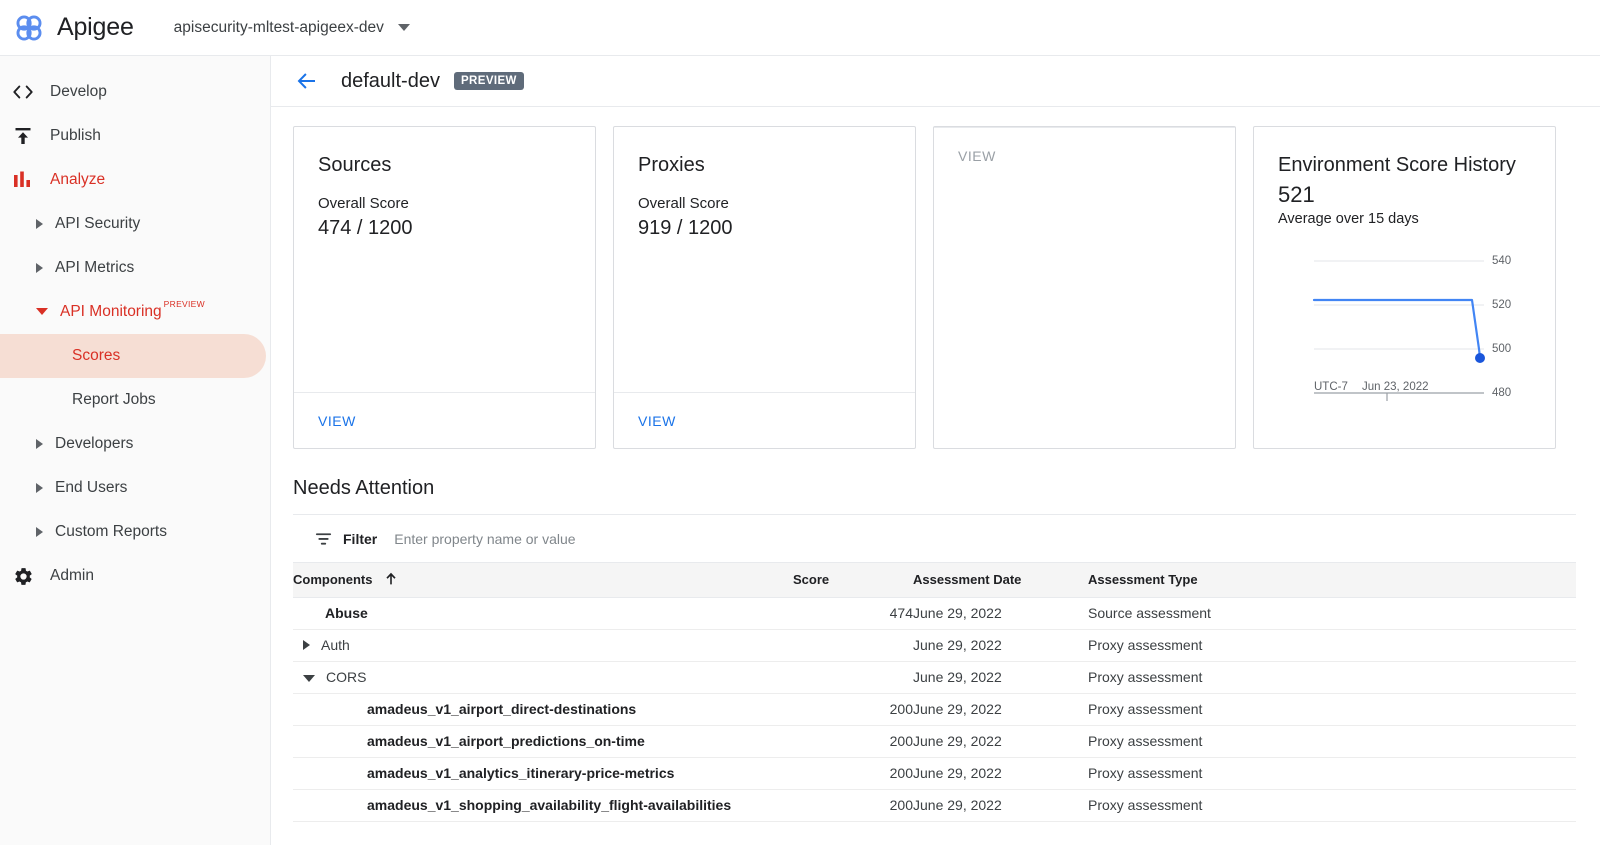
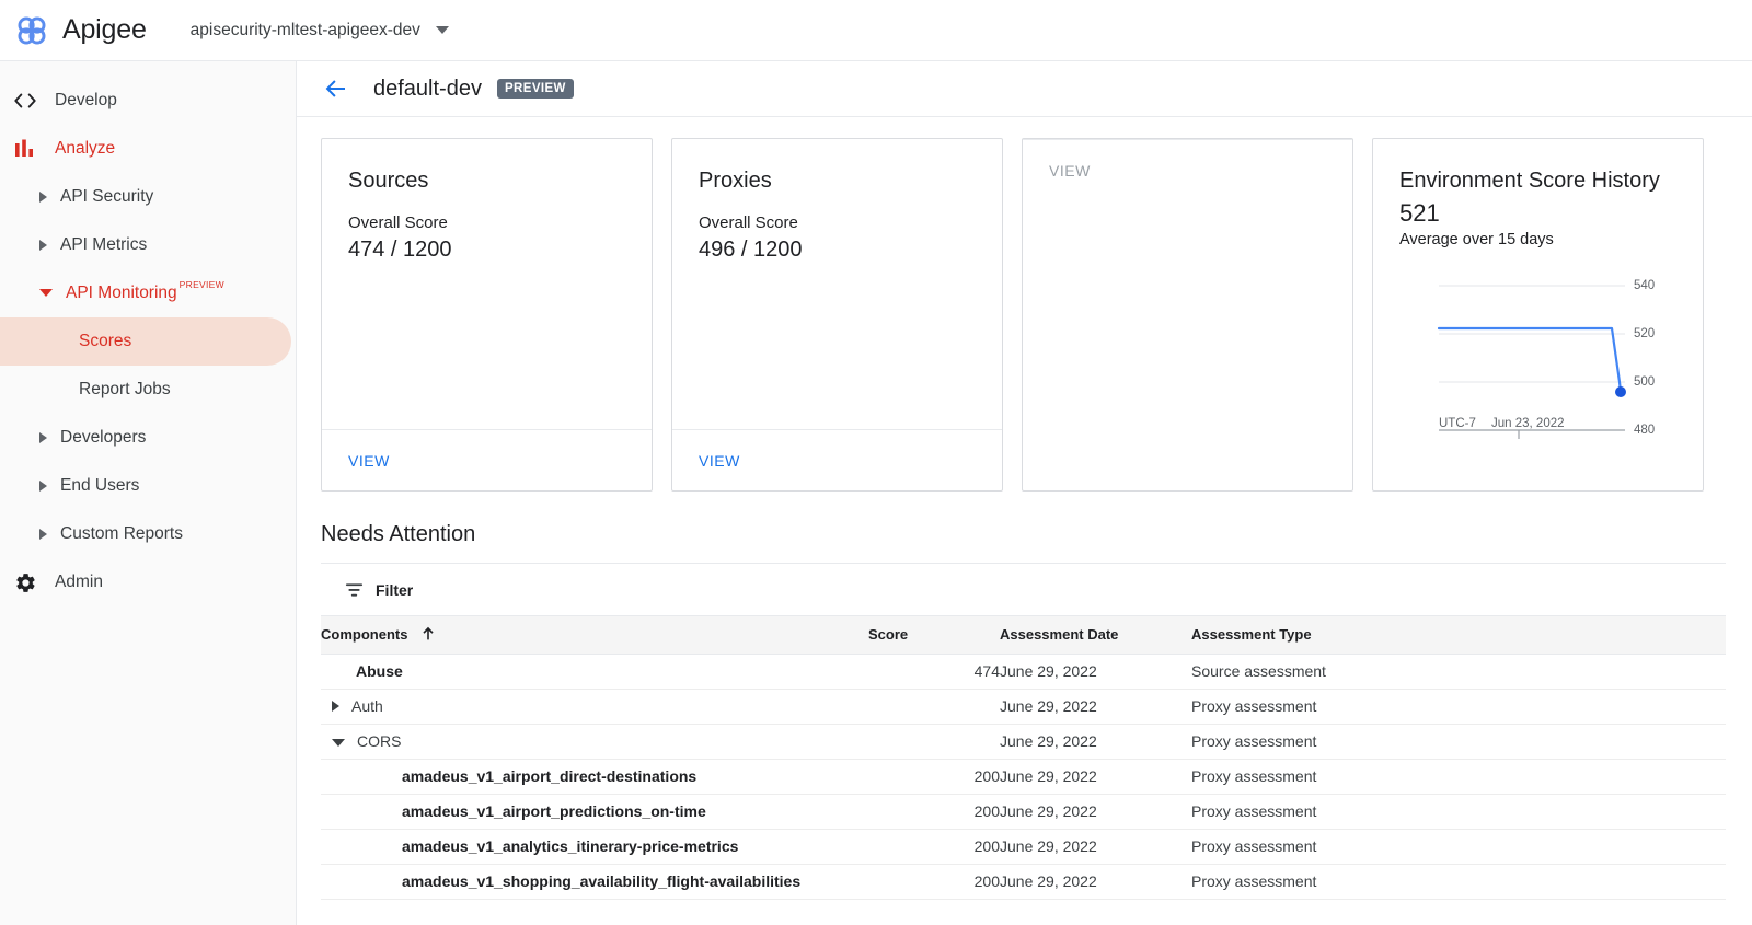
  Apigee
  apisecurity-mltest-apigeex-dev
  Develop
- Publish
  Analyze
  API Security
  API Metrics
  API Monitoring
  PREVIEW
  Scores
  Report Jobs
  Developers
  End Users
  Custom Reports
  Admin
  default-dev
  PREVIEW
  Sources
  Overall Score
  474 / 1200
  VIEW
  Proxies
  Overall Score
- 919 / 1200
+ 496 / 1200
  VIEW
  VIEW
  Environment Score History
  521
  Average over 15 days
  540
  520
  500
  480
  UTC-7
  Jun 23, 2022
  Needs Attention
  Filter
- Enter property name or value
  Components	Score	Assessment Date	Assessment Type
  Abuse	474	June 29, 2022	Source assessment
  Auth		June 29, 2022	Proxy assessment
  CORS		June 29, 2022	Proxy assessment
  amadeus_v1_airport_direct-destinations	200	June 29, 2022	Proxy assessment
  amadeus_v1_airport_predictions_on-time	200	June 29, 2022	Proxy assessment
  amadeus_v1_analytics_itinerary-price-metrics	200	June 29, 2022	Proxy assessment
  amadeus_v1_shopping_availability_flight-availabilities	200	June 29, 2022	Proxy assessment
